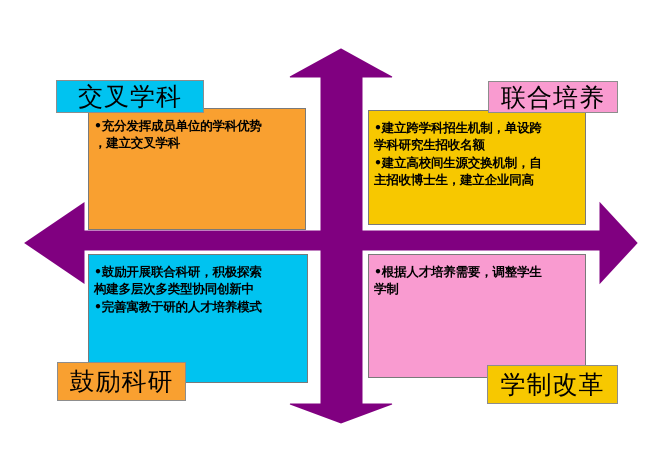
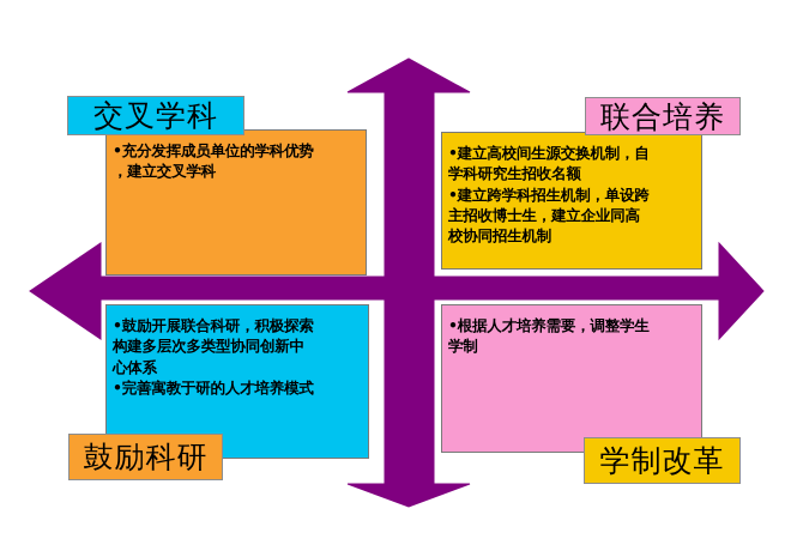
  •充分发挥成员单位的学科优势
  ，建立交叉学科
- •建立跨学科招生机制，单设跨
+ •建立高校间生源交换机制，自
  学科研究生招收名额
- •建立高校间生源交换机制，自
+ •建立跨学科招生机制，单设跨
  主招收博士生，建立企业同高
+ 校协同招生机制
  •鼓励开展联合科研，积极探索
  构建多层次多类型协同创新中
+ 心体系
  •完善寓教于研的人才培养模式
  •根据人才培养需要，调整学生
  学制
  交叉学科
  联合培养
  鼓励科研
  学制改革
